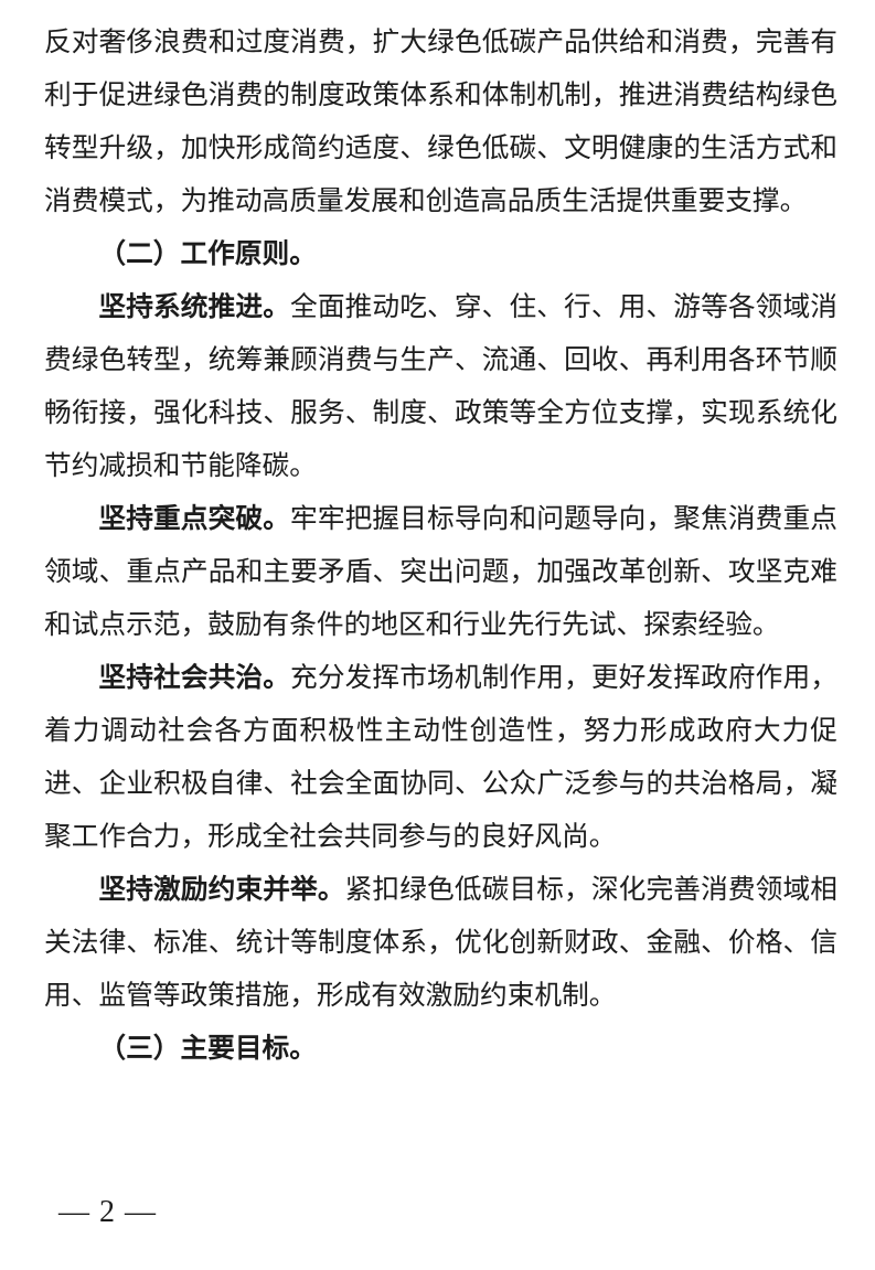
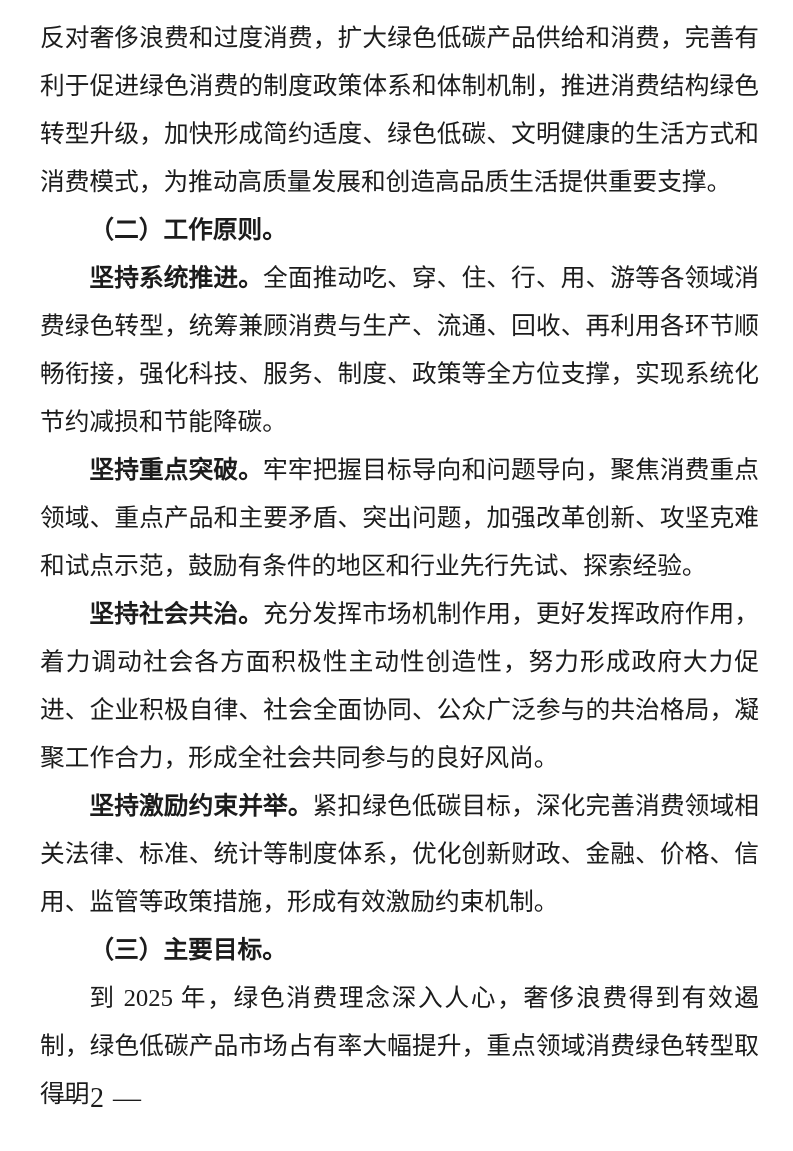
  反对奢侈浪费和过度消费，扩大绿色低碳产品供给和消费，完善有利于促进绿色消费的制度政策体系和体制机制，推进消费结构绿色转型升级，加快形成简约适度、绿色低碳、文明健康的生活方式和消费模式，为推动高质量发展和创造高品质生活提供重要支撑。
  （二）工作原则。
  坚持系统推进。全面推动吃、穿、住、行、用、游等各领域消费绿色转型，统筹兼顾消费与生产、流通、回收、再利用各环节顺畅衔接，强化科技、服务、制度、政策等全方位支撑，实现系统化节约减损和节能降碳。
  坚持重点突破。牢牢把握目标导向和问题导向，聚焦消费重点领域、重点产品和主要矛盾、突出问题，加强改革创新、攻坚克难和试点示范，鼓励有条件的地区和行业先行先试、探索经验。
  坚持社会共治。充分发挥市场机制作用，更好发挥政府作用，着力调动社会各方面积极性主动性创造性，努力形成政府大力促进、企业积极自律、社会全面协同、公众广泛参与的共治格局，凝聚工作合力，形成全社会共同参与的良好风尚。
  坚持激励约束并举。紧扣绿色低碳目标，深化完善消费领域相关法律、标准、统计等制度体系，优化创新财政、金融、价格、信用、监管等政策措施，形成有效激励约束机制。
  （三）主要目标。
+ 到 2025 年，绿色消费理念深入人心，奢侈浪费得到有效遏制，绿色低碳产品市场占有率大幅提升，重点领域消费绿色转型取得明
  — 2 —
